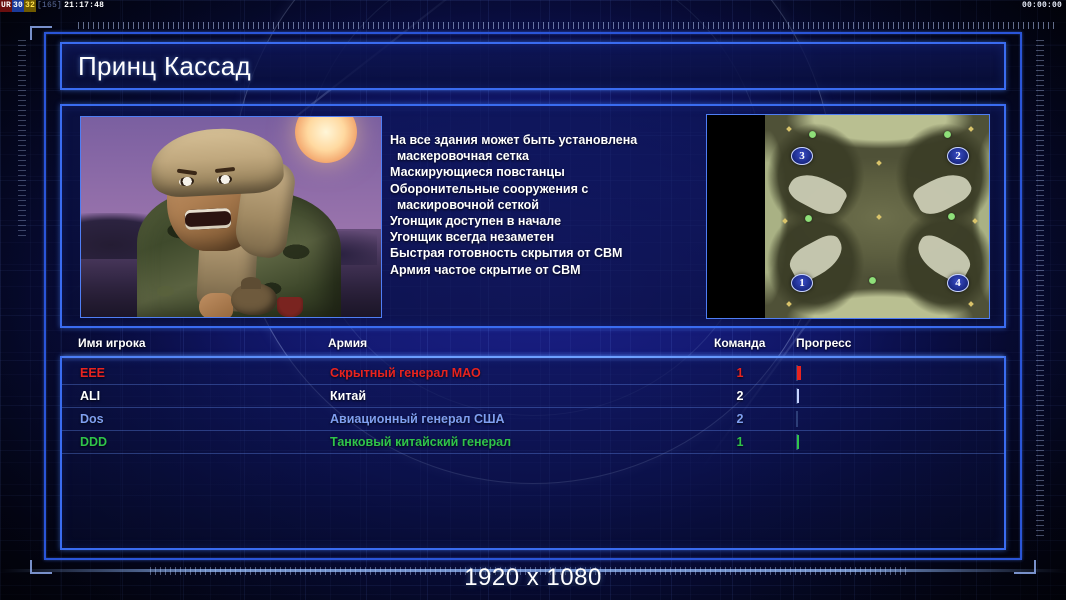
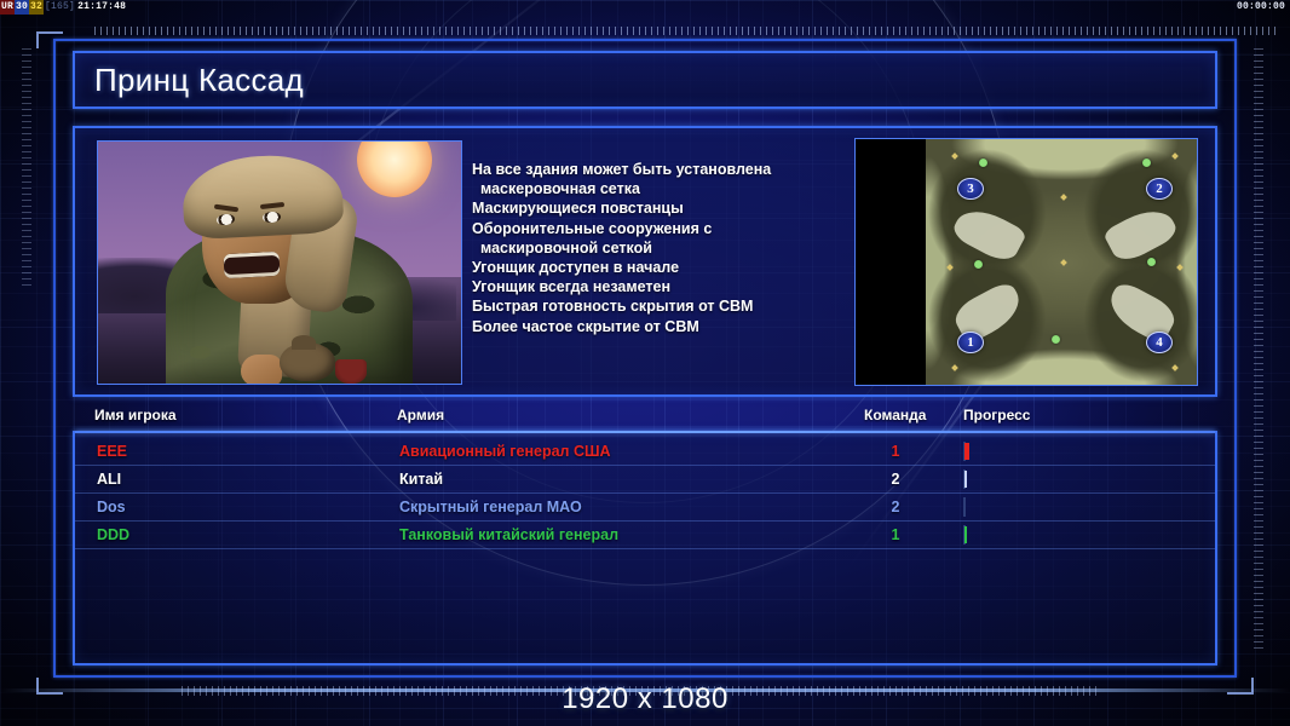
  UR 30 32 [165] 21:17:48
  00:00:00
  Принц Кассад
  На все здания может быть установлена
  маскеровочная сетка
  Маскирующиеся повстанцы
  Оборонительные сооружения с
  маскировочной сеткой
  Угонщик доступен в начале
  Угонщик всегда незаметен
  Быстрая готовность скрытия от СВМ
- Армия частое скрытие от СВМ
+ Более частое скрытие от СВМ
  3
  2
  1
  4
  Имя игрока
  Армия
  Команда
  Прогресс
  EEE
- Скрытный генерал МАО
+ Авиационный генерал США
  1
  ALI
  Китай
  2
  Dos
- Авиационный генерал США
+ Скрытный генерал МАО
  2
  DDD
  Танковый китайский генерал
  1
  1920 x 1080
